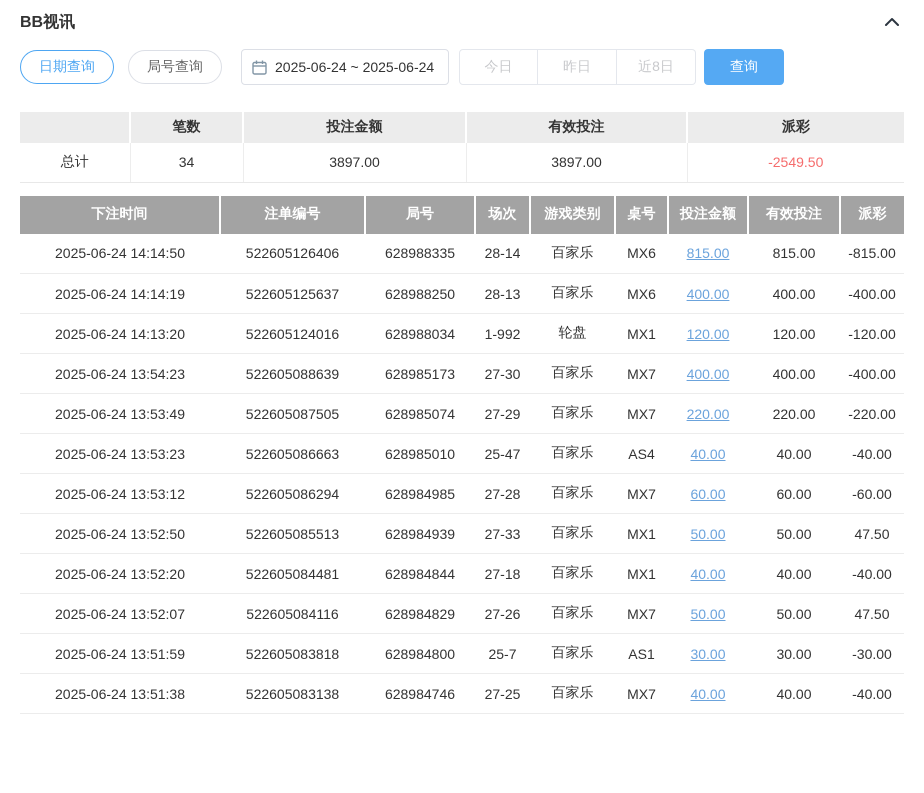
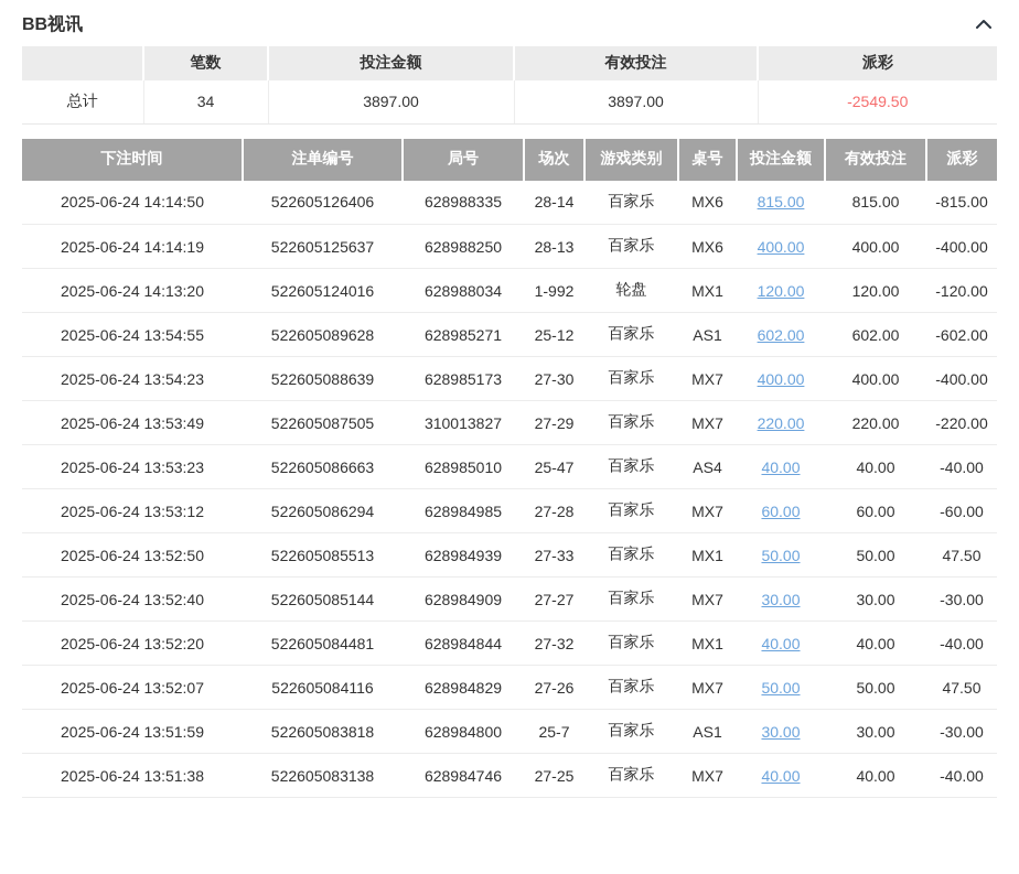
  BB视讯
- 日期查询
- 局号查询
- 2025-06-24 ~ 2025-06-24
- 今日
- 昨日
- 近8日
- 查询
  	笔数	投注金额	有效投注	派彩
  总计	34	3897.00	3897.00	-2549.50
  下注时间	注单编号	局号	场次	游戏类别	桌号	投注金额	有效投注	派彩
  2025-06-24 14:14:50	522605126406	628988335	28-14	百家乐	MX6	815.00	815.00	-815.00
  2025-06-24 14:14:19	522605125637	628988250	28-13	百家乐	MX6	400.00	400.00	-400.00
  2025-06-24 14:13:20	522605124016	628988034	1-992	轮盘	MX1	120.00	120.00	-120.00
+ 2025-06-24 13:54:55	522605089628	628985271	25-12	百家乐	AS1	602.00	602.00	-602.00
  2025-06-24 13:54:23	522605088639	628985173	27-30	百家乐	MX7	400.00	400.00	-400.00
- 2025-06-24 13:53:49	522605087505	628985074	27-29	百家乐	MX7	220.00	220.00	-220.00
+ 2025-06-24 13:53:49	522605087505	310013827	27-29	百家乐	MX7	220.00	220.00	-220.00
  2025-06-24 13:53:23	522605086663	628985010	25-47	百家乐	AS4	40.00	40.00	-40.00
  2025-06-24 13:53:12	522605086294	628984985	27-28	百家乐	MX7	60.00	60.00	-60.00
  2025-06-24 13:52:50	522605085513	628984939	27-33	百家乐	MX1	50.00	50.00	47.50
+ 2025-06-24 13:52:40	522605085144	628984909	27-27	百家乐	MX7	30.00	30.00	-30.00
- 2025-06-24 13:52:20	522605084481	628984844	27-18	百家乐	MX1	40.00	40.00	-40.00
+ 2025-06-24 13:52:20	522605084481	628984844	27-32	百家乐	MX1	40.00	40.00	-40.00
  2025-06-24 13:52:07	522605084116	628984829	27-26	百家乐	MX7	50.00	50.00	47.50
  2025-06-24 13:51:59	522605083818	628984800	25-7	百家乐	AS1	30.00	30.00	-30.00
  2025-06-24 13:51:38	522605083138	628984746	27-25	百家乐	MX7	40.00	40.00	-40.00
